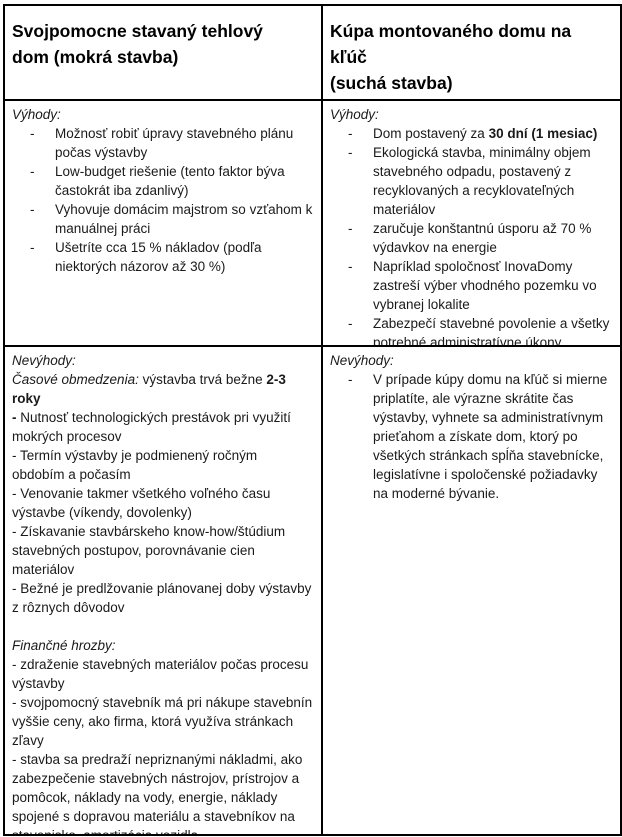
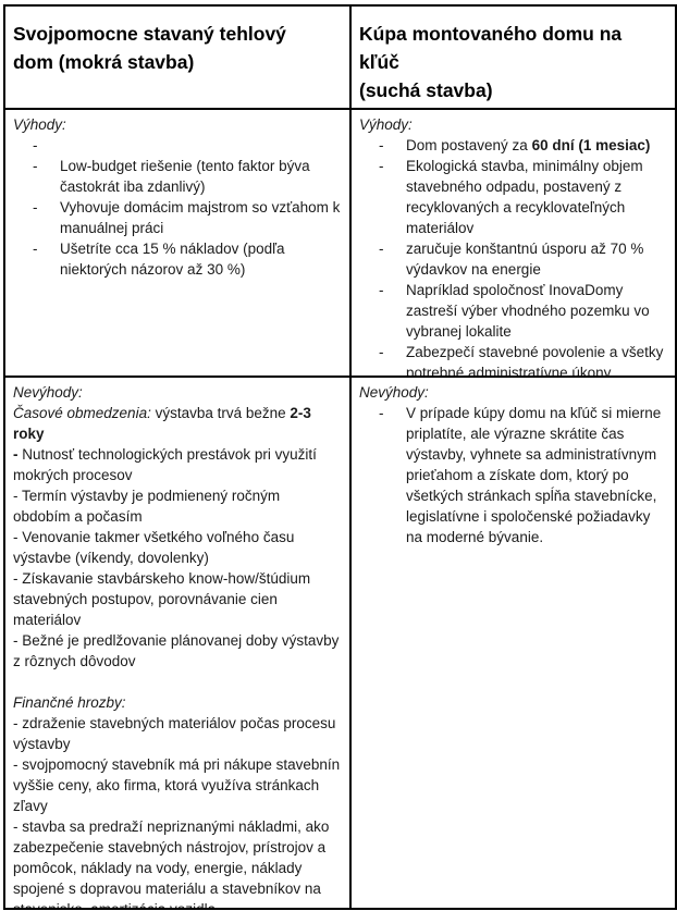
  Svojpomocne stavaný tehlový
  dom (mokrá stavba)
  Kúpa montovaného domu na
  kľúč
  (suchá stavba)
  Výhody:
  -
- Možnosť robiť úpravy stavebného plánu počas výstavby
  -
  Low-budget riešenie (tento faktor býva častokrát iba zdanlivý)
  -
  Vyhovuje domácim majstrom so vzťahom k manuálnej práci
  -
  Ušetríte cca 15 % nákladov (podľa niektorých názorov až 30 %)
  Výhody:
  -
- Dom postavený za 30 dní (1 mesiac)
+ Dom postavený za 60 dní (1 mesiac)
  -
  Ekologická stavba, minimálny objem stavebného odpadu, postavený z recyklovaných a recyklovateľných materiálov
  -
  zaručuje konštantnú úsporu až 70 % výdavkov na energie
  -
  Napríklad spoločnosť InovaDomy zastreší výber vhodného pozemku vo vybranej lokalite
  -
  Zabezpečí stavebné povolenie a všetky potrebné administratívne úkony
  Nevýhody:
  Časové obmedzenia: výstavba trvá bežne 2-3 roky
  - Nutnosť technologických prestávok pri využití mokrých procesov
  - Termín výstavby je podmienený ročným obdobím a počasím
  - Venovanie takmer všetkého voľného času výstavbe (víkendy, dovolenky)
  - Získavanie stavbárskeho know-how/štúdium stavebných postupov, porovnávanie cien materiálov
  - Bežné je predlžovanie plánovanej doby výstavby z rôznych dôvodov
  Finančné hrozby:
  - zdraženie stavebných materiálov počas procesu výstavby
  - svojpomocný stavebník má pri nákupe stavebnín vyššie ceny, ako firma, ktorá využíva stránkach zľavy
  - stavba sa predraží nepriznanými nákladmi, ako zabezpečenie stavebných nástrojov, prístrojov a pomôcok, náklady na vody, energie, náklady spojené s dopravou materiálu a stavebníkov na
  Nevýhody:
  -
  V prípade kúpy domu na kľúč si mierne priplatíte, ale výrazne skrátite čas výstavby, vyhnete sa administratívnym prieťahom a získate dom, ktorý po všetkých stránkach spĺňa stavebnícke, legislatívne i spoločenské požiadavky na moderné bývanie.
